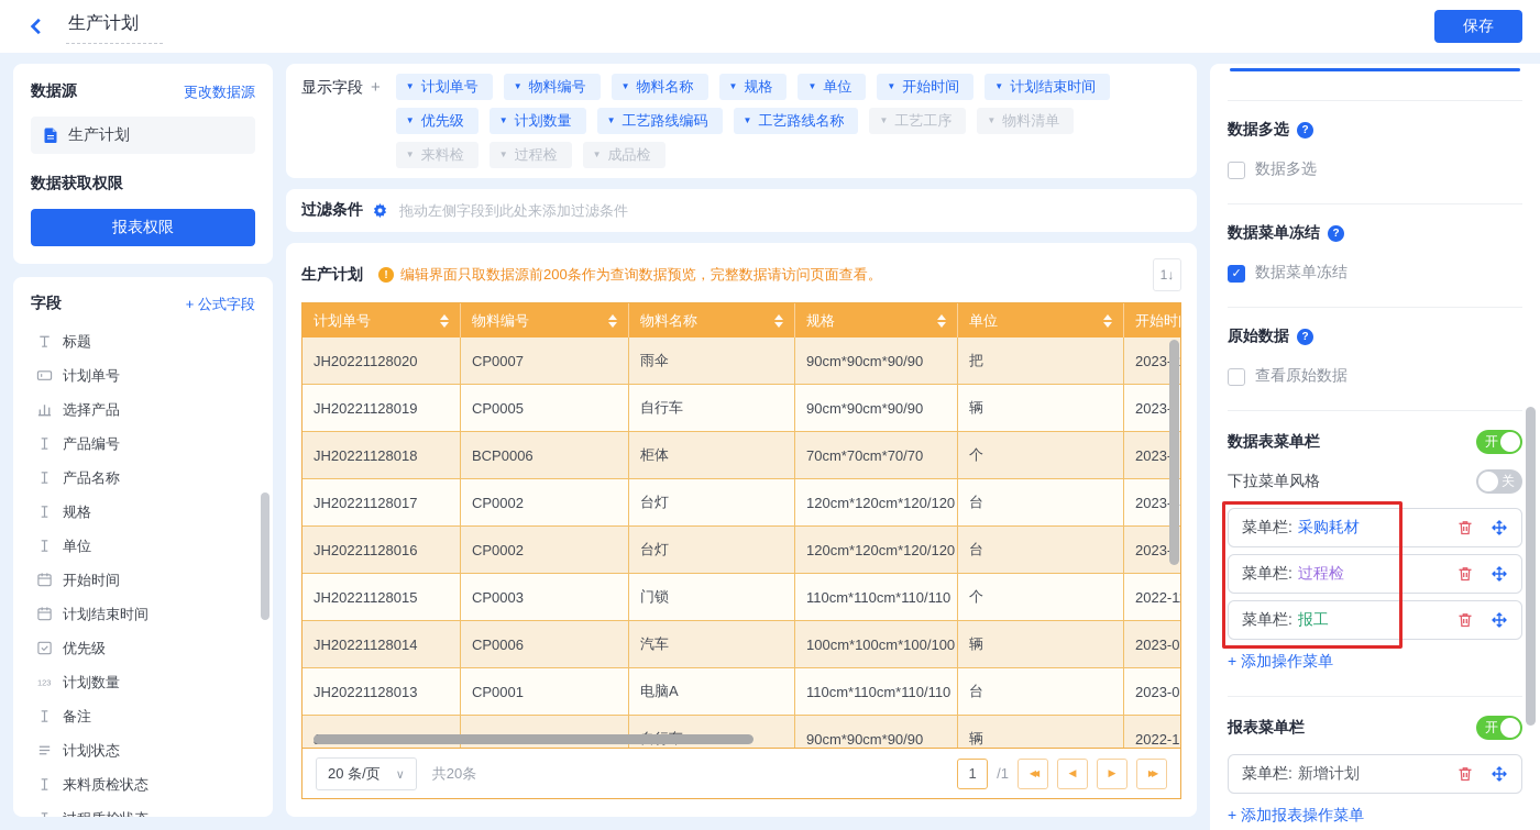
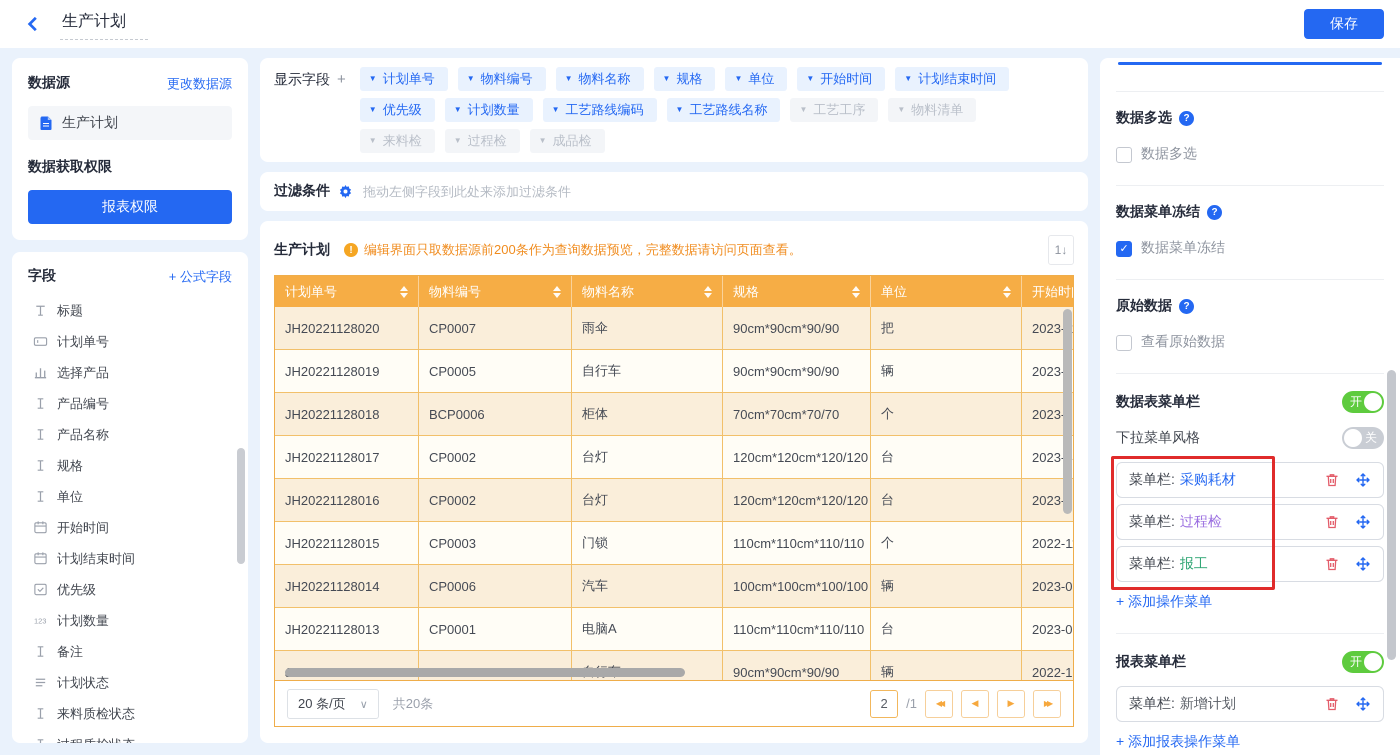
  生产计划
  保存
  数据源
  更改数据源
  生产计划
  数据获取权限
  报表权限
  字段
  + 公式字段
  标题
  计划单号
  选择产品
  产品编号
  产品名称
  规格
  单位
  开始时间
  计划结束时间
  优先级
  计划数量
  备注
  计划状态
  来料质检状态
  显示字段
  +
  计划单号
  物料编号
  物料名称
  规格
  单位
  开始时间
  计划结束时间
  优先级
  计划数量
  工艺路线编码
  工艺路线名称
  工艺工序
  物料清单
  来料检
  过程检
  成品检
  过滤条件
  拖动左侧字段到此处来添加过滤条件
  生产计划
  编辑界面只取数据源前200条作为查询数据预览，完整数据请访问页面查看。
  1↓
  计划单号
  物料编号
  物料名称
  规格
  单位
  开始时
  JH20221128020
  CP0007
  雨伞
  90cm*90cm*90/90
  把
  JH20221128019
  CP0005
  自行车
  90cm*90cm*90/90
  辆
  JH20221128018
  BCP0006
  柜体
  70cm*70cm*70/70
  个
  JH20221128017
  CP0002
  台灯
  120cm*120cm*120/120
  台
  JH20221128016
  CP0002
  台灯
  120cm*120cm*120/120
  台
  JH20221128015
  CP0003
  门锁
  110cm*110cm*110/110
  个
  2022-1
  JH20221128014
  CP0006
  汽车
  100cm*100cm*100/100
  辆
  2023-0
  JH20221128013
  CP0001
  电脑A
  110cm*110cm*110/110
  台
  2023-0
  90cm*90cm*90/90
  辆
  2022-1
  20 条/页
  共20条
- 1
+ 2
  /1
  数据多选
  数据多选
  数据菜单冻结
  数据菜单冻结
  原始数据
  查看原始数据
  数据表菜单栏
  开
  下拉菜单风格
  关
  菜单栏:
  采购耗材
  菜单栏:
  过程检
  菜单栏:
  报工
  + 添加操作菜单
  报表菜单栏
  开
  菜单栏:
  新增计划
  + 添加报表操作菜单
